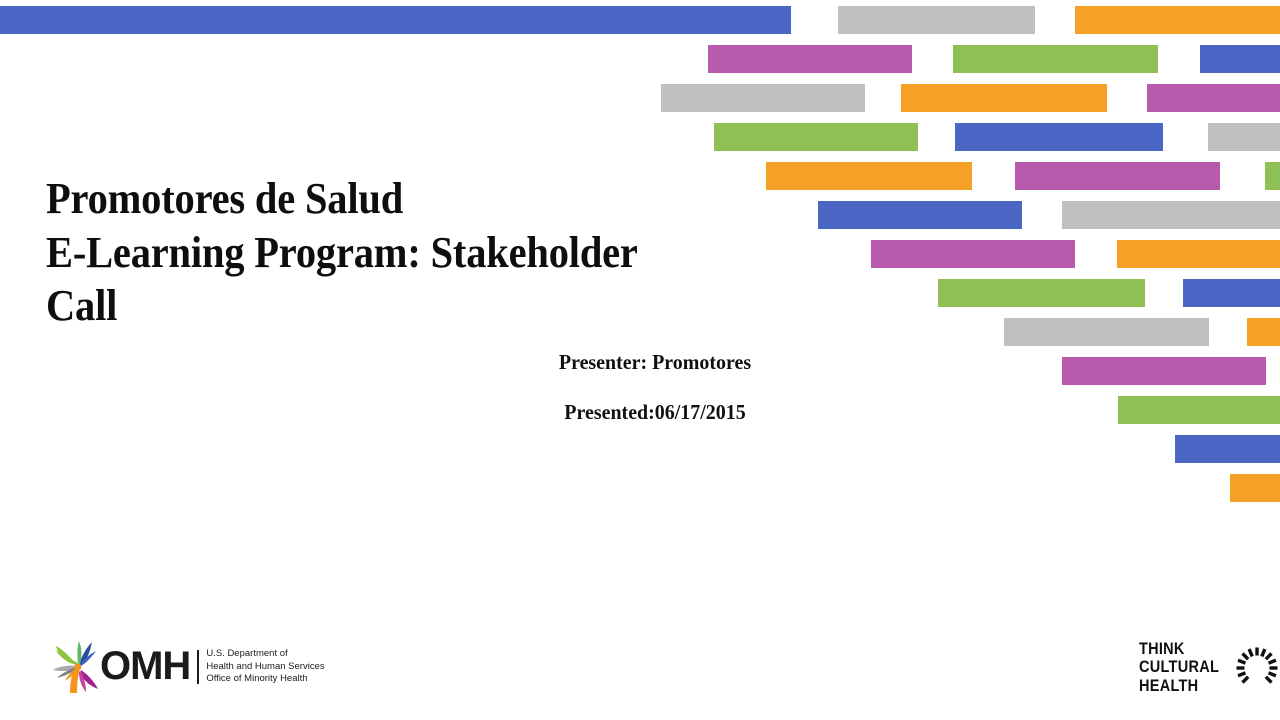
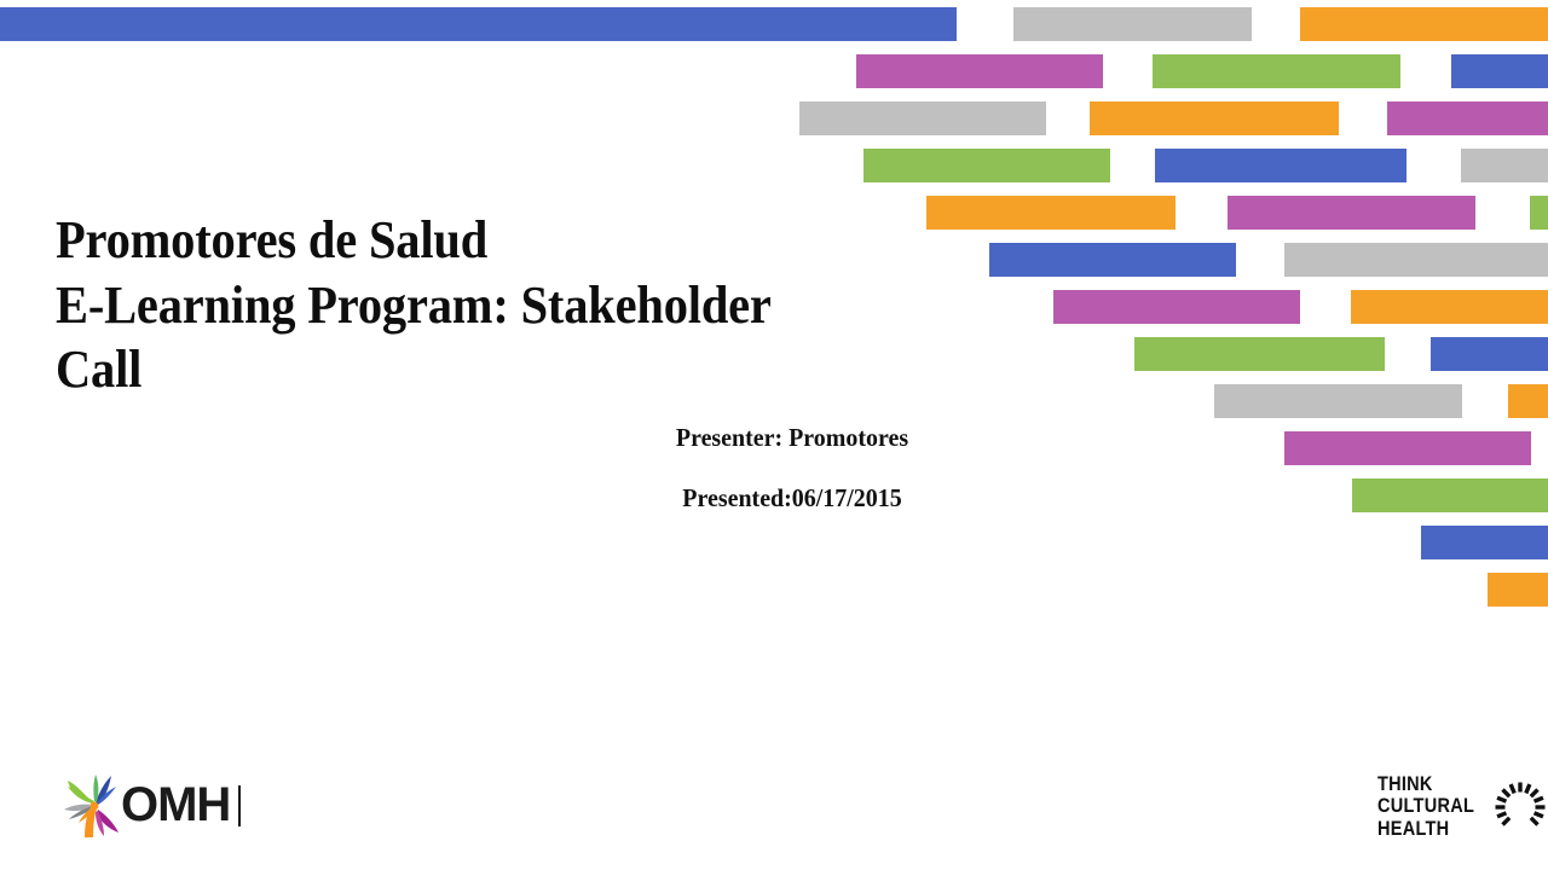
  Promotores de Salud
  E-Learning Program: Stakeholder
  Call
  Presenter: Promotores
  Presented:06/17/2015
  OMH
- U.S. Department of
- Health and Human Services
- Office of Minority Health
  THINK
  CULTURAL
  HEALTH
